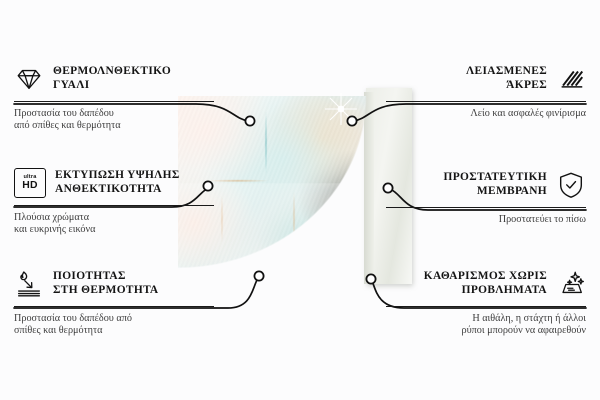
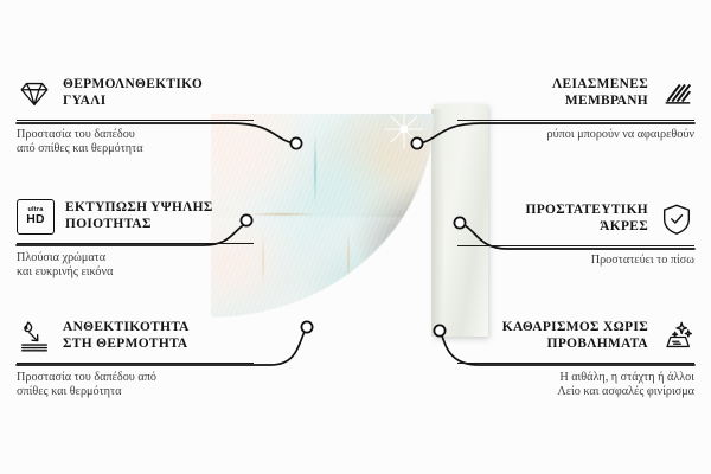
  ΘΕΡΜΟΛΝΘΕΚΤΙΚΟ
  ΓΥΑΛΙ
  Προστασία του δαπέδου
  από σπίθες και θερμότητα
  HD
  ΕΚΤΥΠΩΣΗ ΥΨΗΛΗΣ
- ΑΝΘΕΚΤΙΚΟΤΗΤΑ
+ ΠΟΙΟΤΗΤΑΣ
  Πλούσια χρώματα
  και ευκρινής εικόνα
- ΠΟΙΟΤΗΤΑΣ
+ ΑΝΘΕΚΤΙΚΟΤΗΤΑ
  ΣΤΗ ΘΕΡΜΟΤΗΤΑ
  Προστασία του δαπέδου από
  σπίθες και θερμότητα
  ΛΕΙΑΣΜΕΝΕΣ
- ΆΚΡΕΣ
+ ΜΕΜΒΡΑΝΗ
- Λείο και ασφαλές φινίρισμα
+ ρύποι μπορούν να αφαιρεθούν
  ΠΡΟΣΤΑΤΕΥΤΙΚΗ
- ΜΕΜΒΡΑΝΗ
+ ΆΚΡΕΣ
  Προστατεύει το πίσω
  ΚΑΘΑΡΙΣΜΟΣ ΧΩΡΙΣ
  ΠΡΟΒΛΗΜΑΤΑ
  Η αιθάλη, η στάχτη ή άλλοι
- ρύποι μπορούν να αφαιρεθούν
+ Λείο και ασφαλές φινίρισμα
